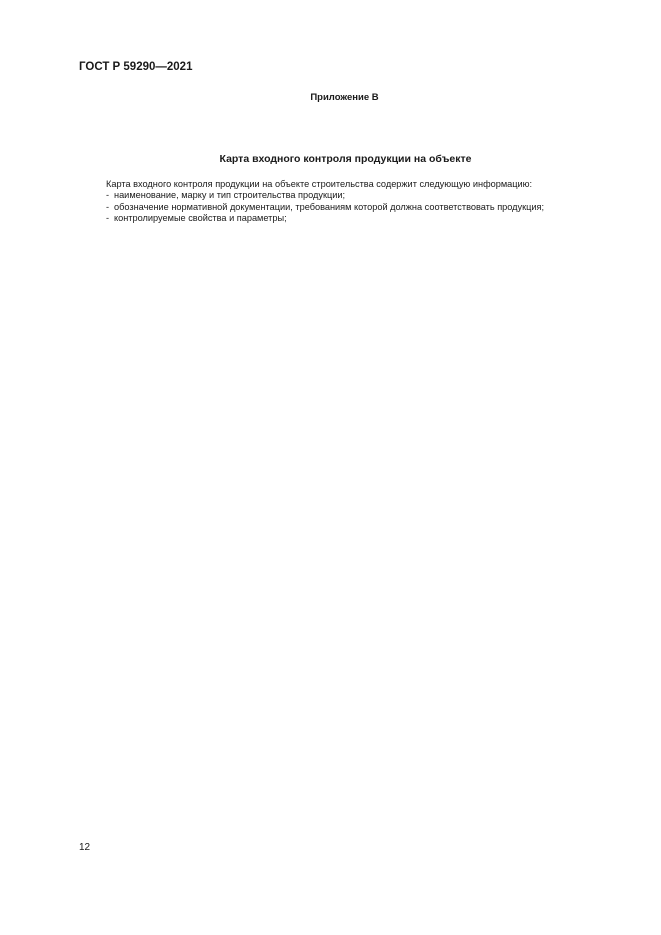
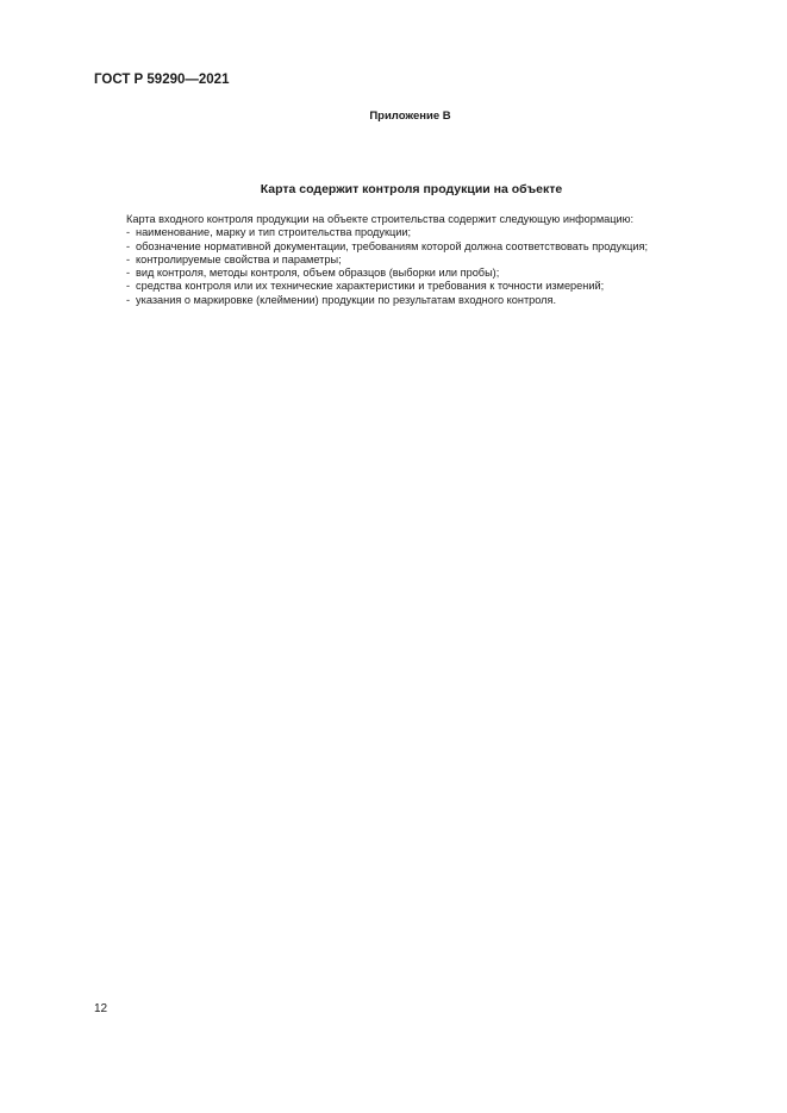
  ГОСТ Р 59290—2021
  Приложение В
- Карта входного контроля продукции на объекте
+ Карта содержит контроля продукции на объекте
  Карта входного контроля продукции на объекте строительства содержит следующую информацию:
  - наименование, марку и тип строительства продукции;
  - обозначение нормативной документации, требованиям которой должна соответствовать продукция;
  - контролируемые свойства и параметры;
+ - вид контроля, методы контроля, объем образцов (выборки или пробы);
+ - средства контроля или их технические характеристики и требования к точности измерений;
+ - указания о маркировке (клеймении) продукции по результатам входного контроля.
  12
